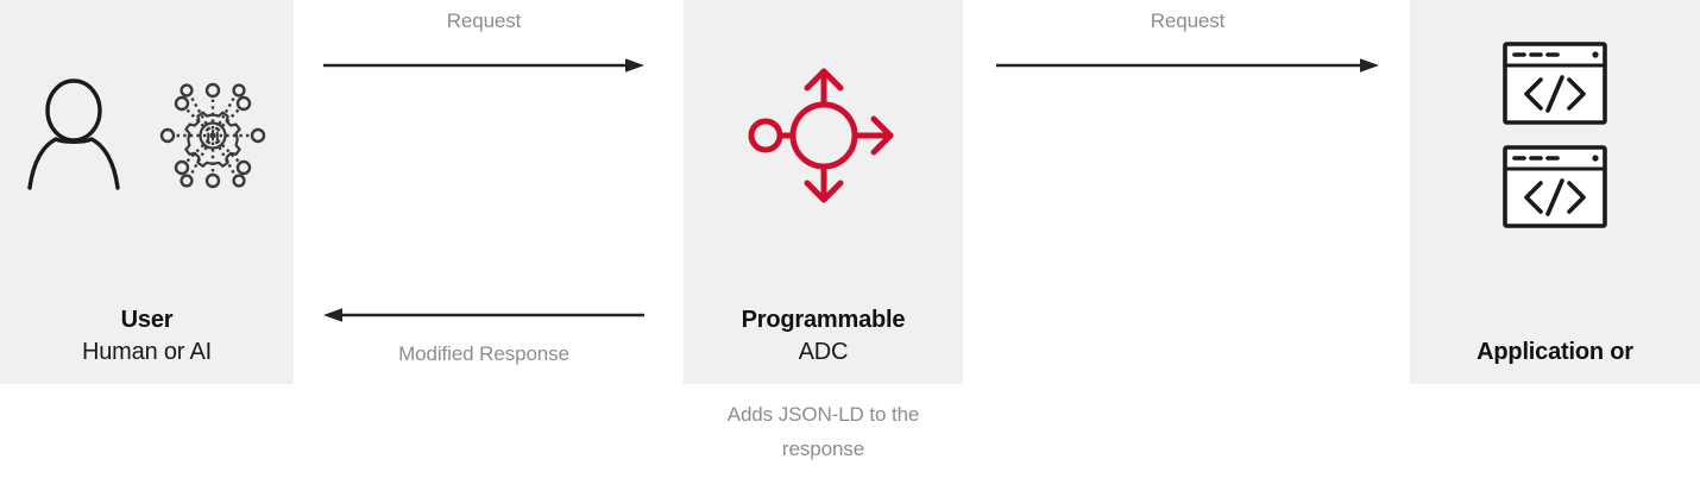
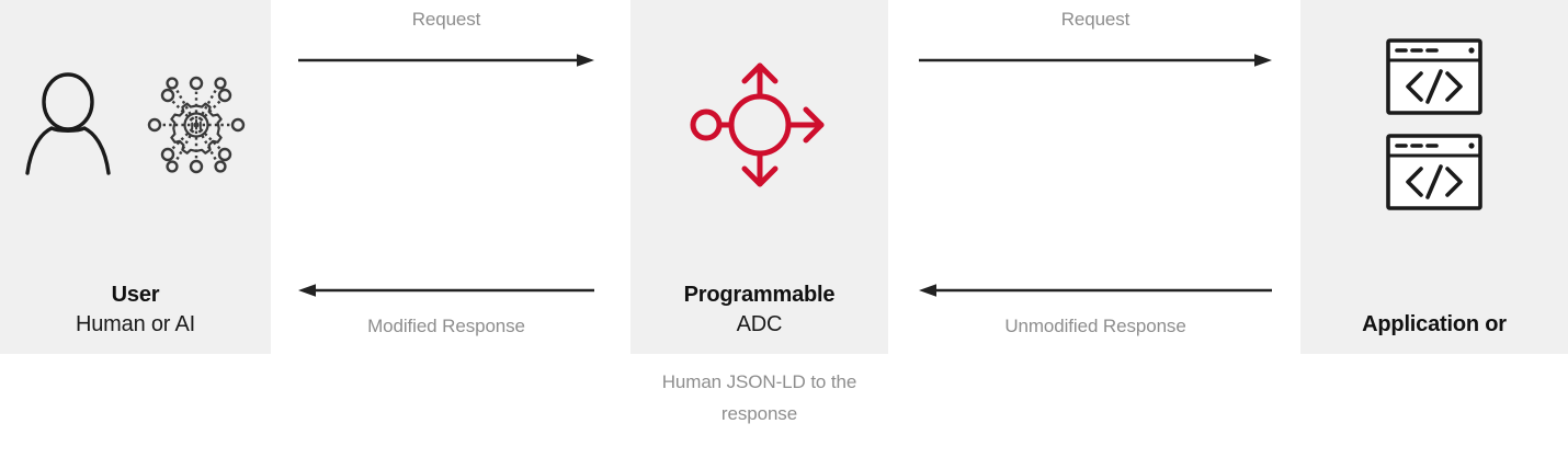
  User
  Human or AI
  Programmable
  ADC
- Adds JSON-LD to the response
+ Human JSON-LD to the response
  Application or
  Request
  Modified Response
  Request
+ Unmodified Response
